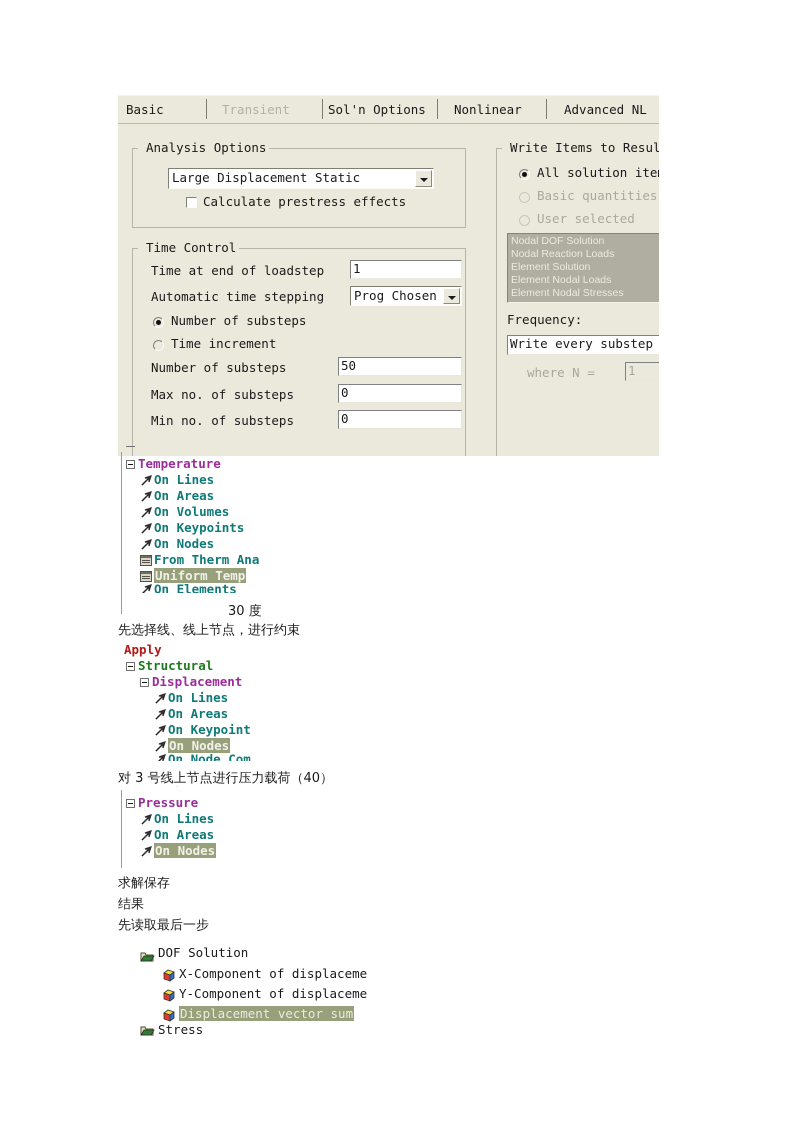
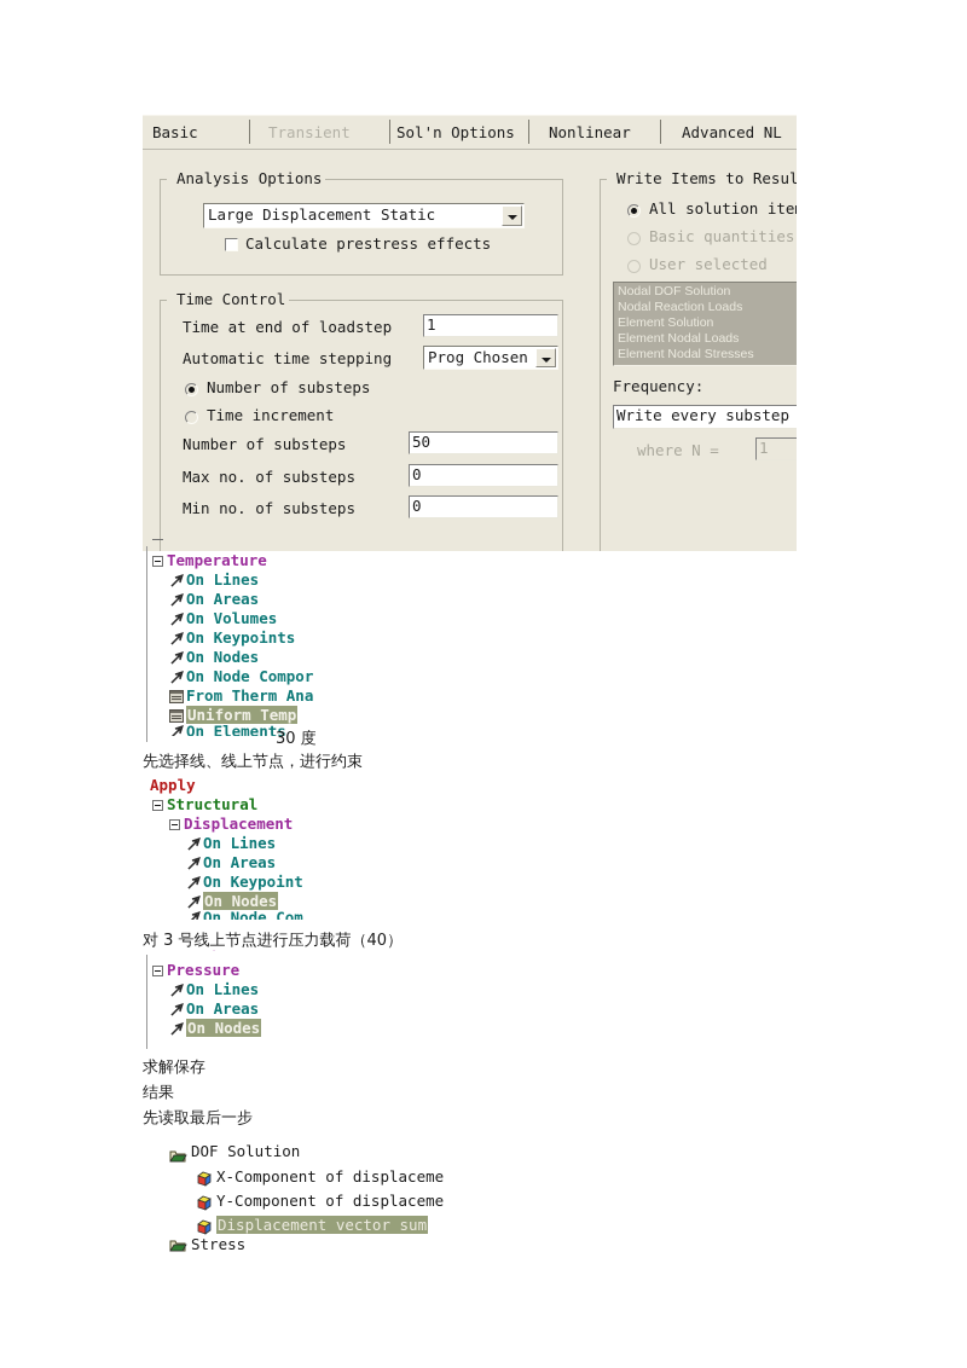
  Basic
  Transient
  Sol'n Options
  Nonlinear
  Advanced NL
  Analysis Options
  Large Displacement Static
  Calculate prestress effects
  Time Control
  Time at end of loadstep
  1
  Automatic time stepping
  Prog Chosen
  Number of substeps
  Time increment
  Number of substeps
  50
  Max no. of substeps
  0
  Min no. of substeps
  0
  Write Items to Resul
  All solution ite
  Basic quantities
  User selected
  Nodal DOF Solution
  Nodal Reaction Loads
  Element Solution
  Element Nodal Loads
  Element Nodal Stresses
  Frequency:
  Write every substep
  where N =
  1
  Temperature
  On Lines
  On Areas
  On Volumes
  On Keypoints
  On Nodes
+ On Node Compor
  From Therm Ana
  Uniform Temp
  On Elements
  30 度
  先选择线、线上节点，进行约束
  Apply
  Structural
  Displacement
  On Lines
  On Areas
  On Keypoint
  On Nodes
  On Node Com
  对 3 号线上节点进行压力载荷（40）
  Pressure
  On Lines
  On Areas
  On Nodes
  求解保存
  结果
  先读取最后一步
  DOF Solution
  X-Component of displaceme
  Y-Component of displaceme
  Displacement vector sum
  Stress
